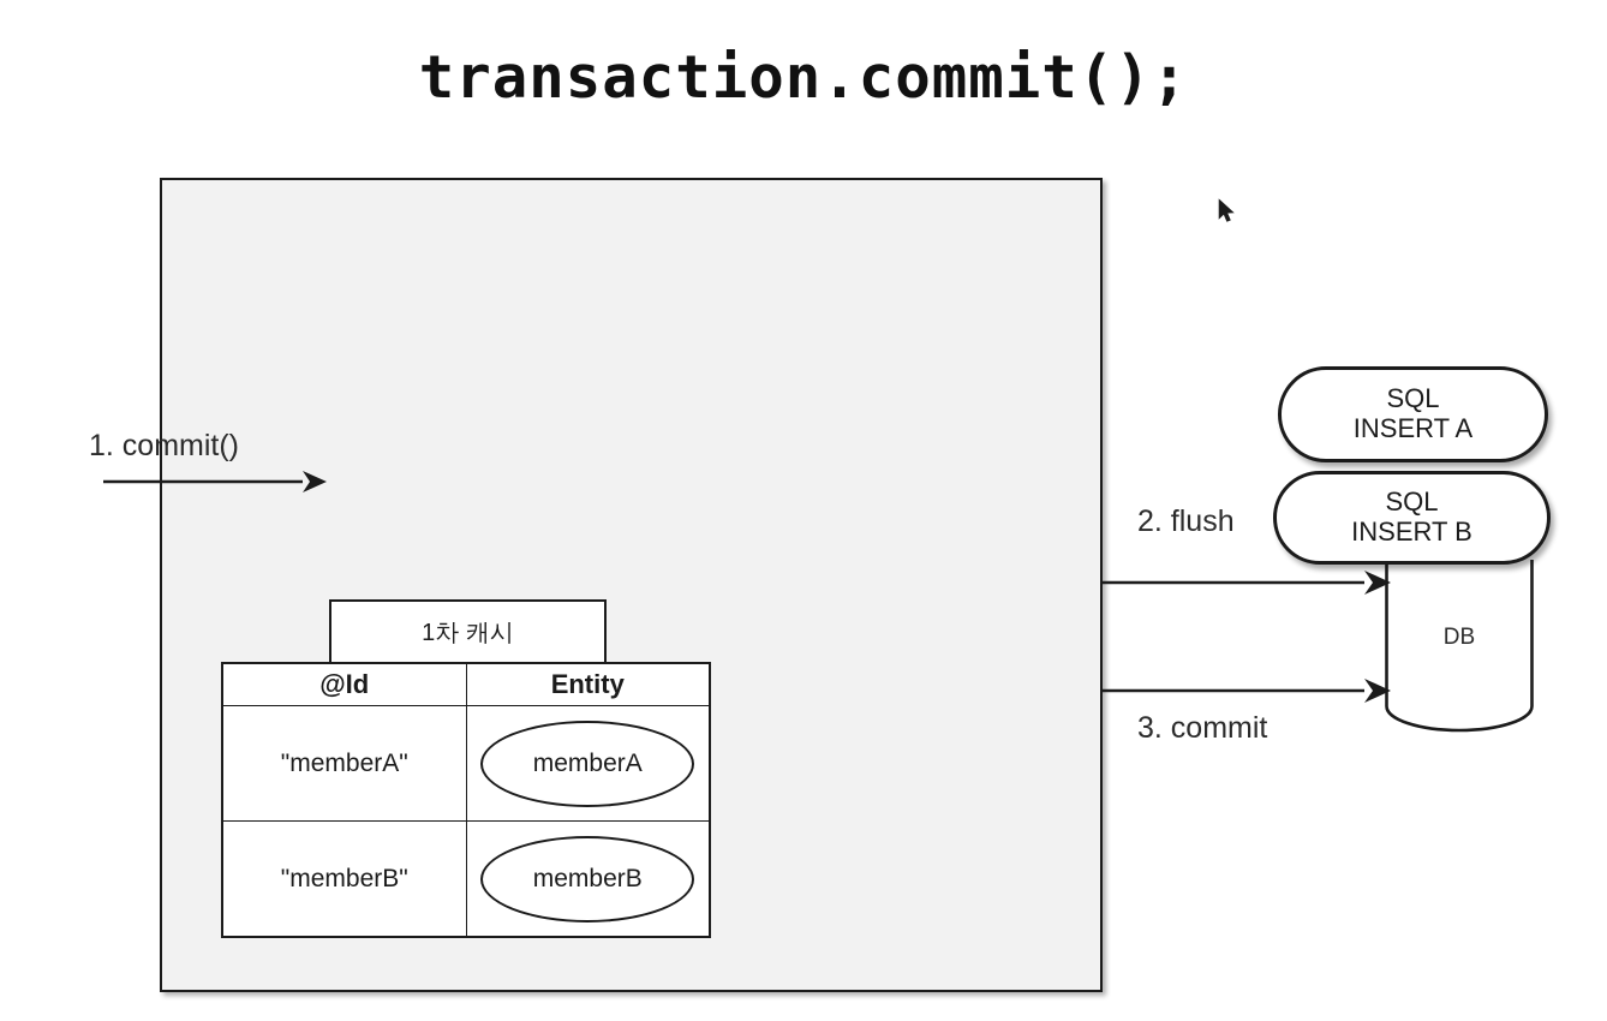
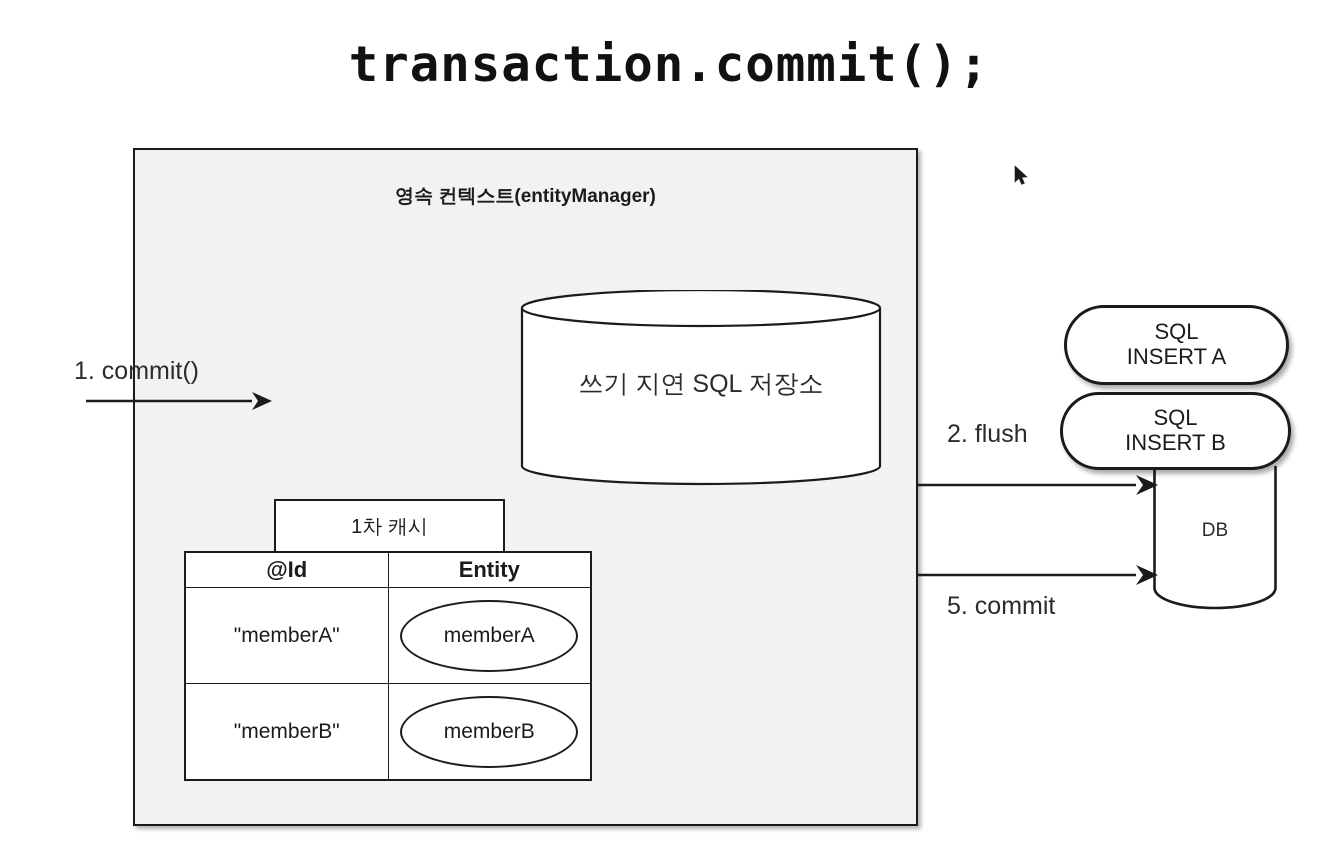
  transaction.commit();
+ 영속 컨텍스트(entityManager)
+ 쓰기 지연 SQL 저장소
  1차 캐시
  @Id	Entity
  "memberA"	memberA
  "memberB"	memberB
  DB
  SQL
  INSERT A
  SQL
  INSERT B
  1. commit()
  2. flush
- 3. commit
+ 5. commit
